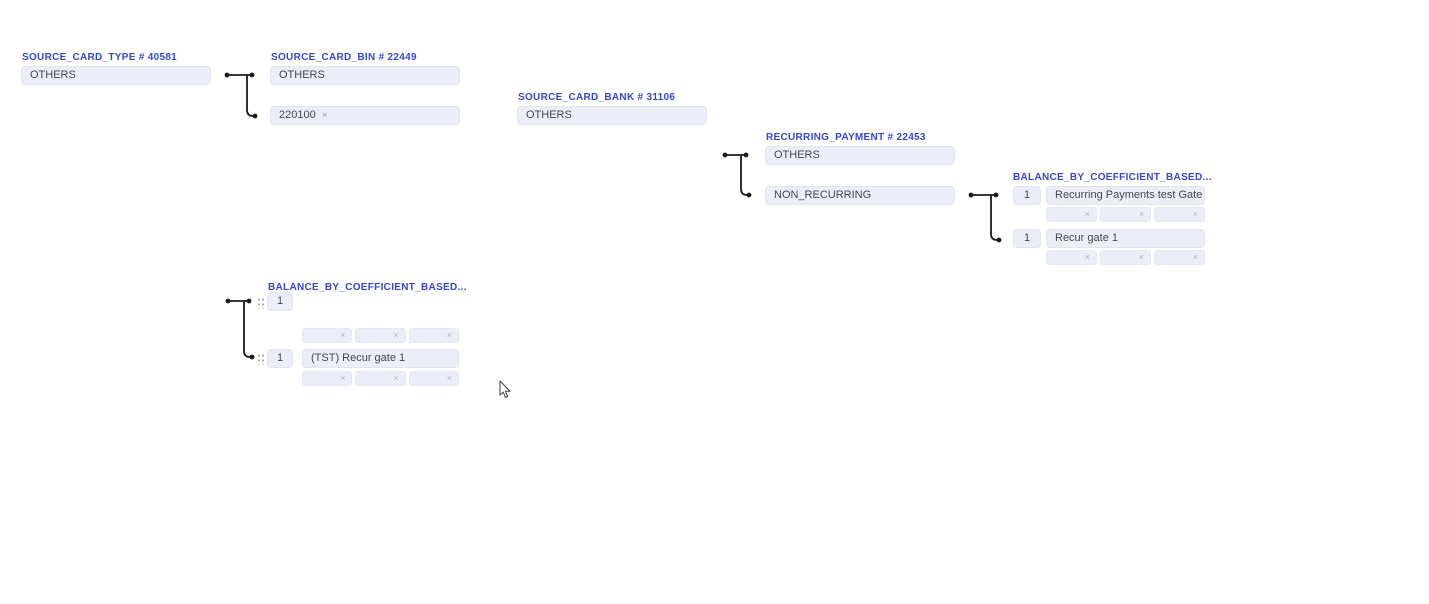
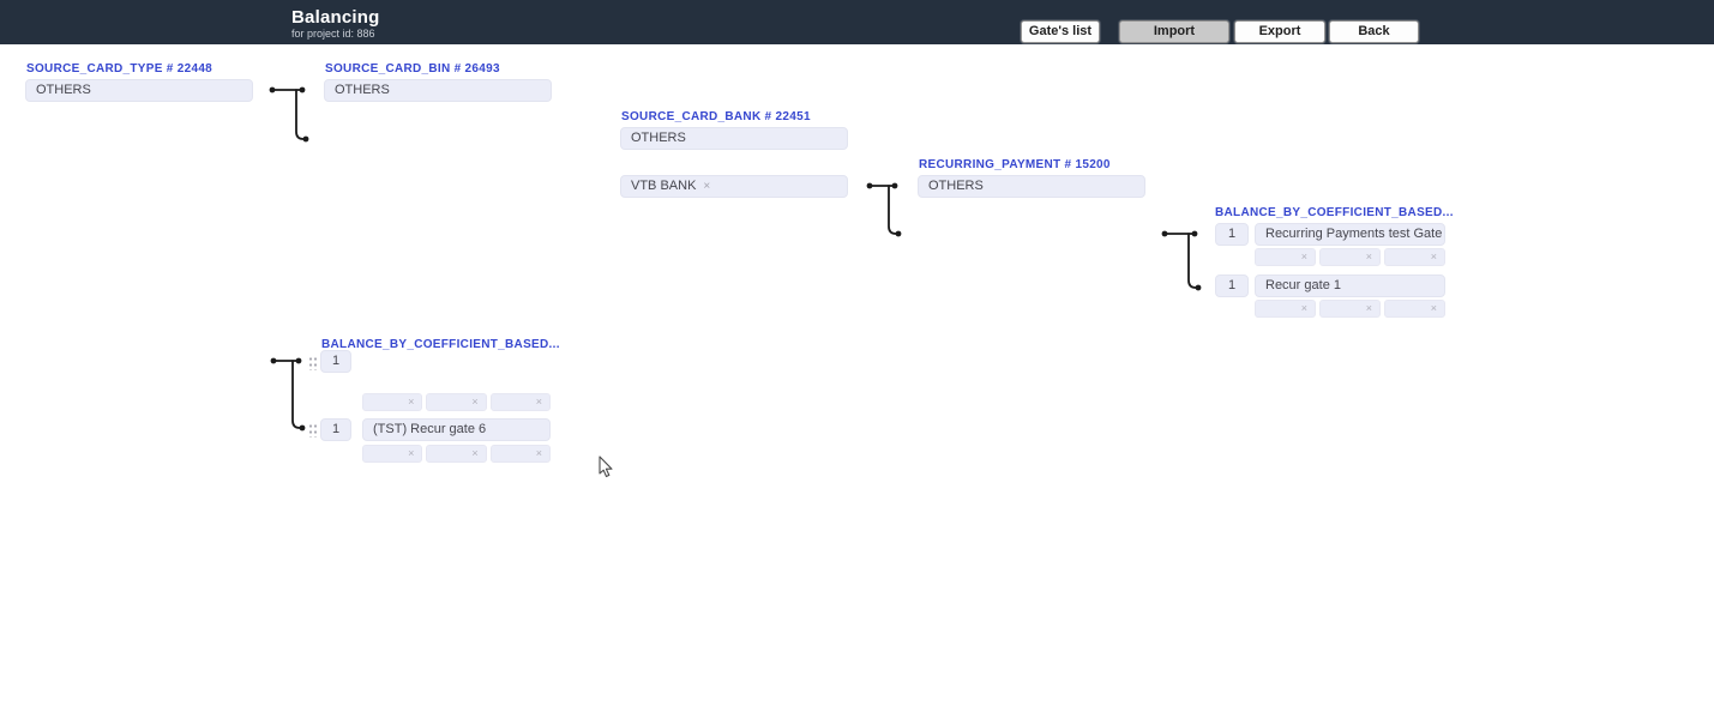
+ Balancing
+ for project id: 886
+ Gate's list
+ Import
+ Export
+ Back
- SOURCE_CARD_TYPE # 40581
+ SOURCE_CARD_TYPE # 22448
  OTHERS
- SOURCE_CARD_BIN # 22449
+ SOURCE_CARD_BIN # 26493
  OTHERS
- 220100 ×
- SOURCE_CARD_BANK # 31106
+ SOURCE_CARD_BANK # 22451
  OTHERS
+ VTB BANK ×
- RECURRING_PAYMENT # 22453
+ RECURRING_PAYMENT # 15200
  OTHERS
- NON_RECURRING
  BALANCE_BY_COEFFICIENT_BASED...
  1
  Recurring Payments test Gate
  ×
  ×
  ×
  1
  Recur gate 1
  ×
  ×
  ×
  BALANCE_BY_COEFFICIENT_BASED...
  1
  ×
  ×
  ×
  1
- (TST) Recur gate 1
+ (TST) Recur gate 6
  ×
  ×
  ×
